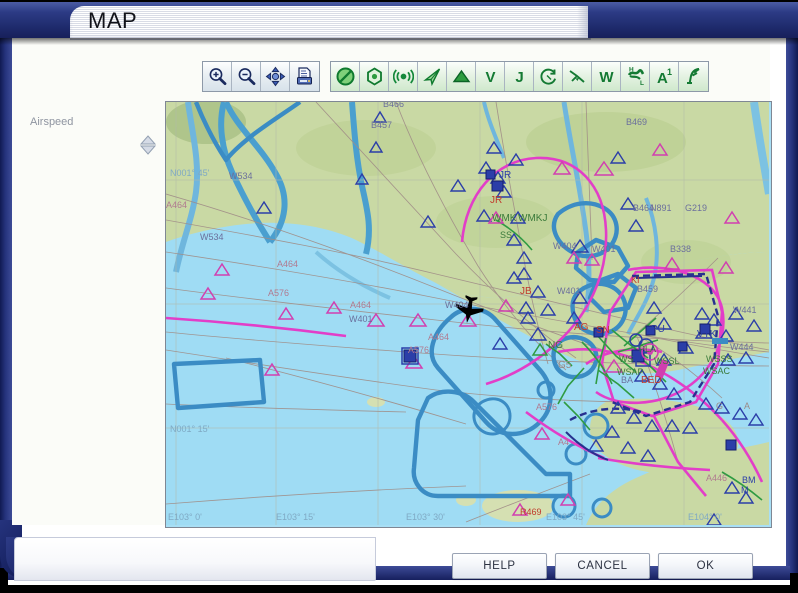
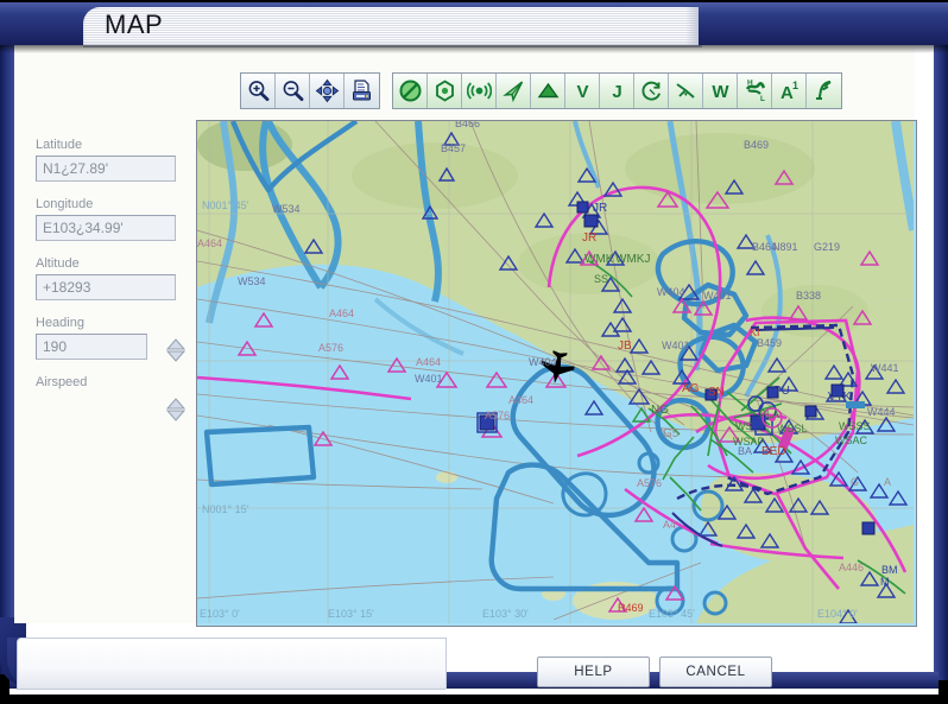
  MAP
  V
  J
  W
  A
  1
+ Latitude
+ N1¿27.89'
+ Longitude
+ E103¿34.99'
+ Altitude
+ +18293
+ Heading
+ 190
  Airspeed
  W534
  A464
  W534
  A464
  A576
  A464
  W401
  A464
  A576
  A576
  B466
  B457
  B469
  B464
  N891
  G219
  B338
  W404
  W401
  W404
  W401
  W441
  W444
  JR
  JR
  WMK
  WMKJ
  SS
  JB
  AG
  SN
  NG
  G5
  PU
  VTK
  PLA
  WS
  WSSL
  WSSS
  WSAP
  WSAC
  BED
  BA
  B459
  KI
  R469
  A446
  BM
  M
  G
  A
  A4
  N001° 45'
  N001° 15'
  E103° 0'
  E103° 15'
  E103° 30'
  E103° 45'
  E104° 0'
  HELP
  CANCEL
- OK
